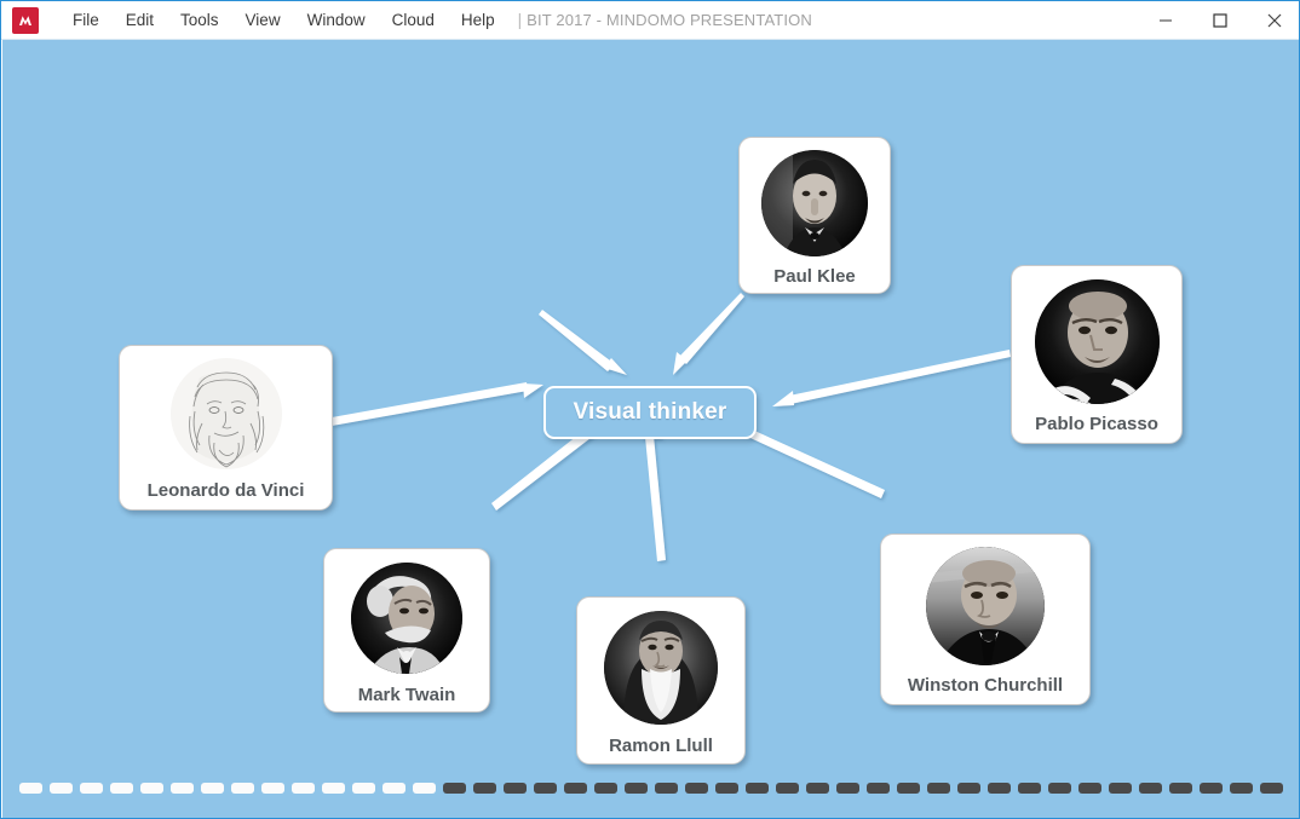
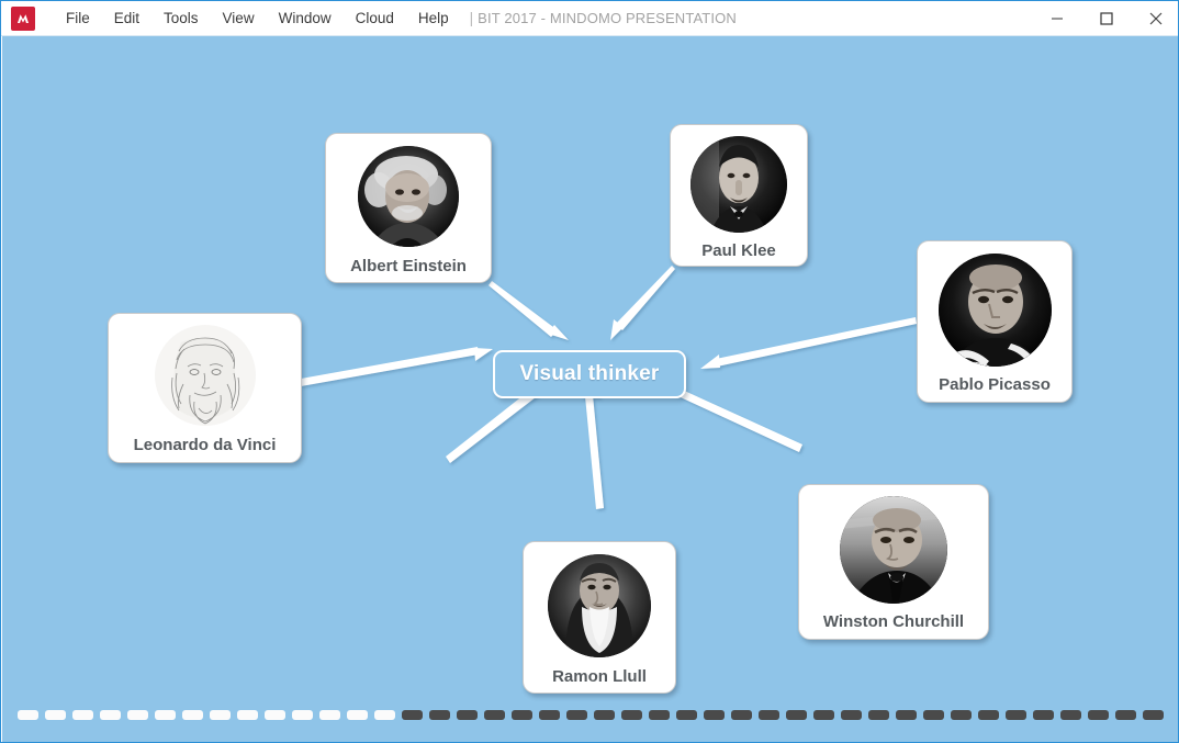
  File
  Edit
  Tools
  View
  Window
  Cloud
  Help
  |
  BIT 2017 - MINDOMO PRESENTATION
+ Albert Einstein
  Paul Klee
  Pablo Picasso
  Leonardo da Vinci
- Mark Twain
  Ramon Llull
  Winston Churchill
  Visual thinker
